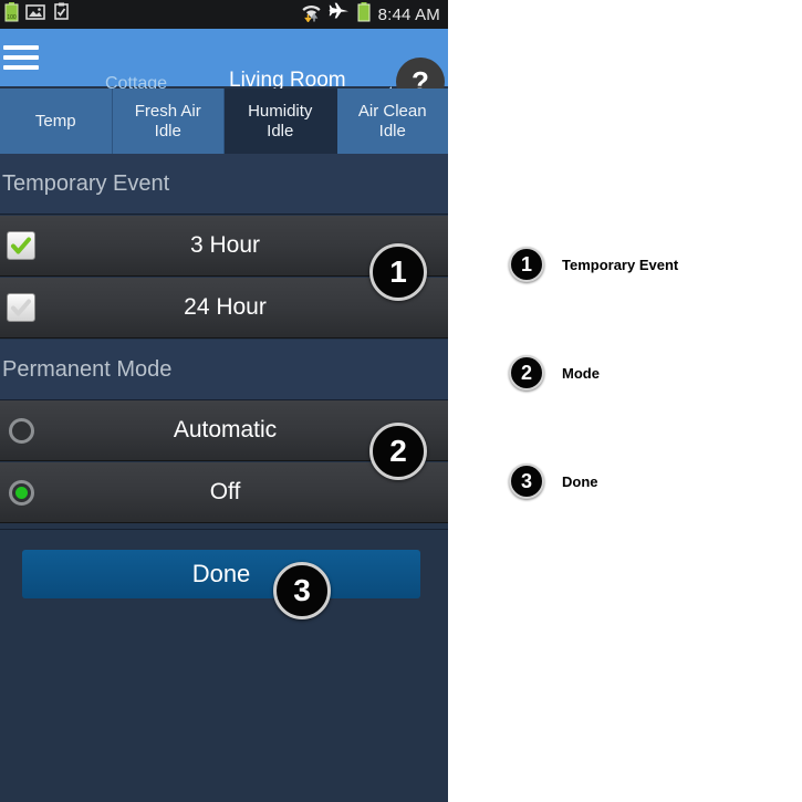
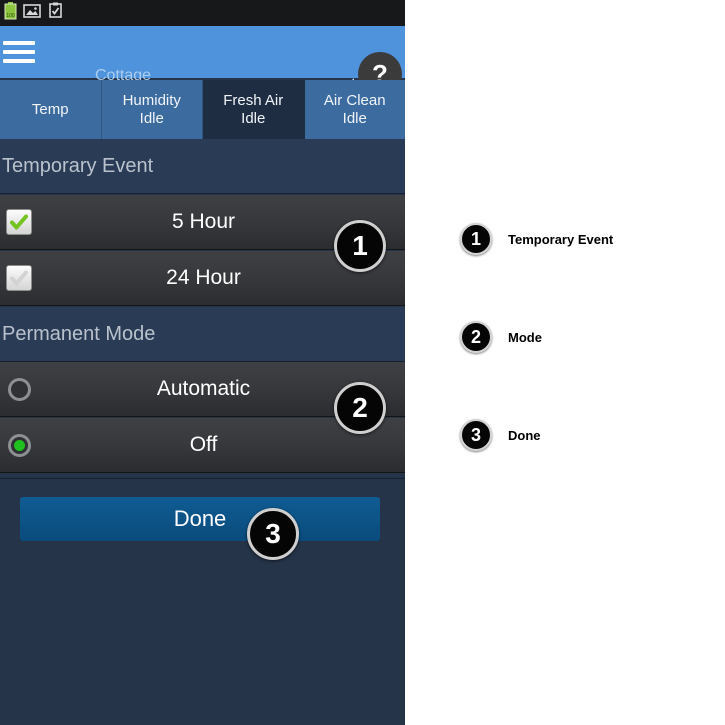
- 8:44 AM
  Cottage
- Living Room
  ?
  Temp
- Fresh Air
+ Humidity
  Idle
- Humidity
+ Fresh Air
  Idle
  Air Clean
  Idle
  Temporary Event
- 3 Hour
+ 5 Hour
  24 Hour
  Permanent Mode
  Automatic
  Off
  Done
  1
  2
  3
  1
  Temporary Event
  2
  Mode
  3
  Done
